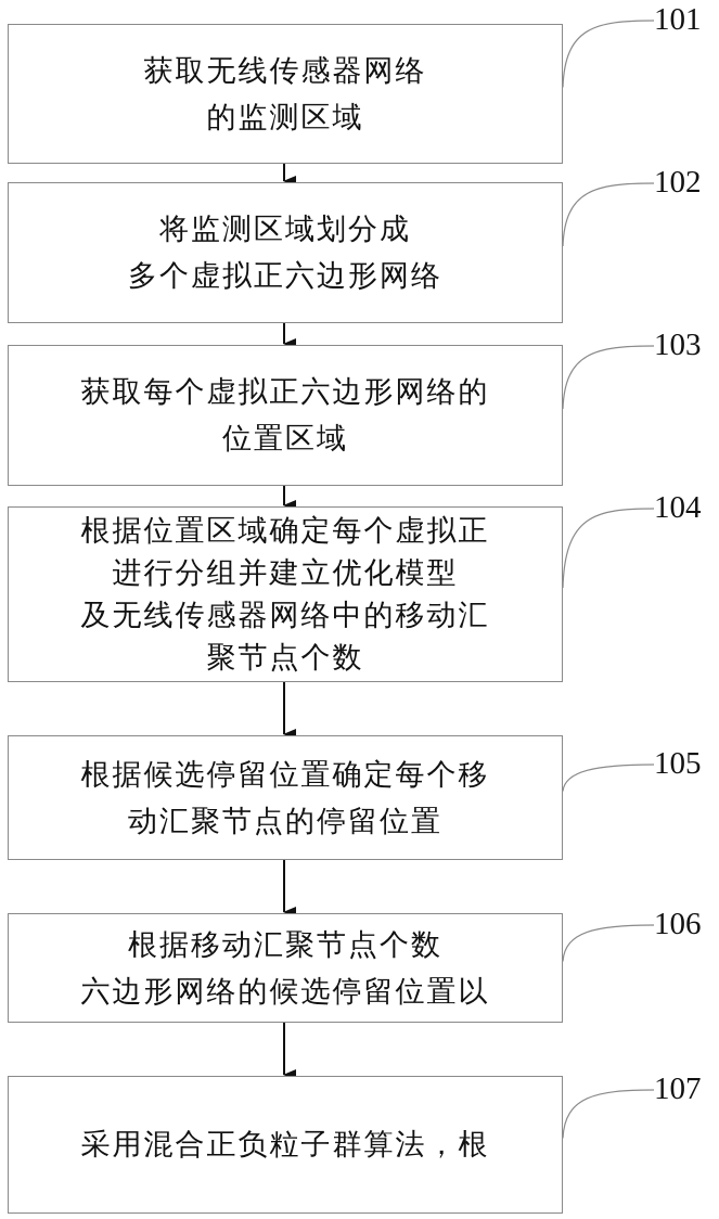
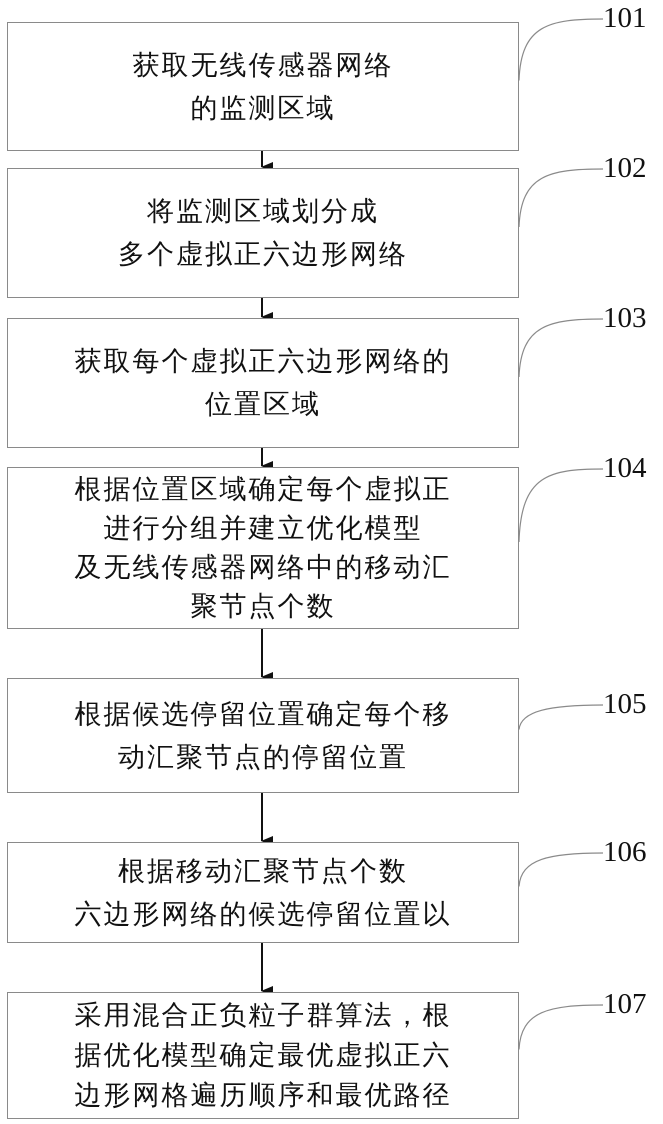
  获取无线传感器网络
  的监测区域
  101
  将监测区域划分成
  多个虚拟正六边形网络
  102
  获取每个虚拟正六边形网络的
  位置区域
  103
  根据位置区域确定每个虚拟正
  进行分组并建立优化模型
  及无线传感器网络中的移动汇
  聚节点个数
  104
  根据候选停留位置确定每个移
  动汇聚节点的停留位置
  105
  根据移动汇聚节点个数
  六边形网络的候选停留位置以
  106
  采用混合正负粒子群算法，根
+ 据优化模型确定最优虚拟正六
+ 边形网格遍历顺序和最优路径
  107
